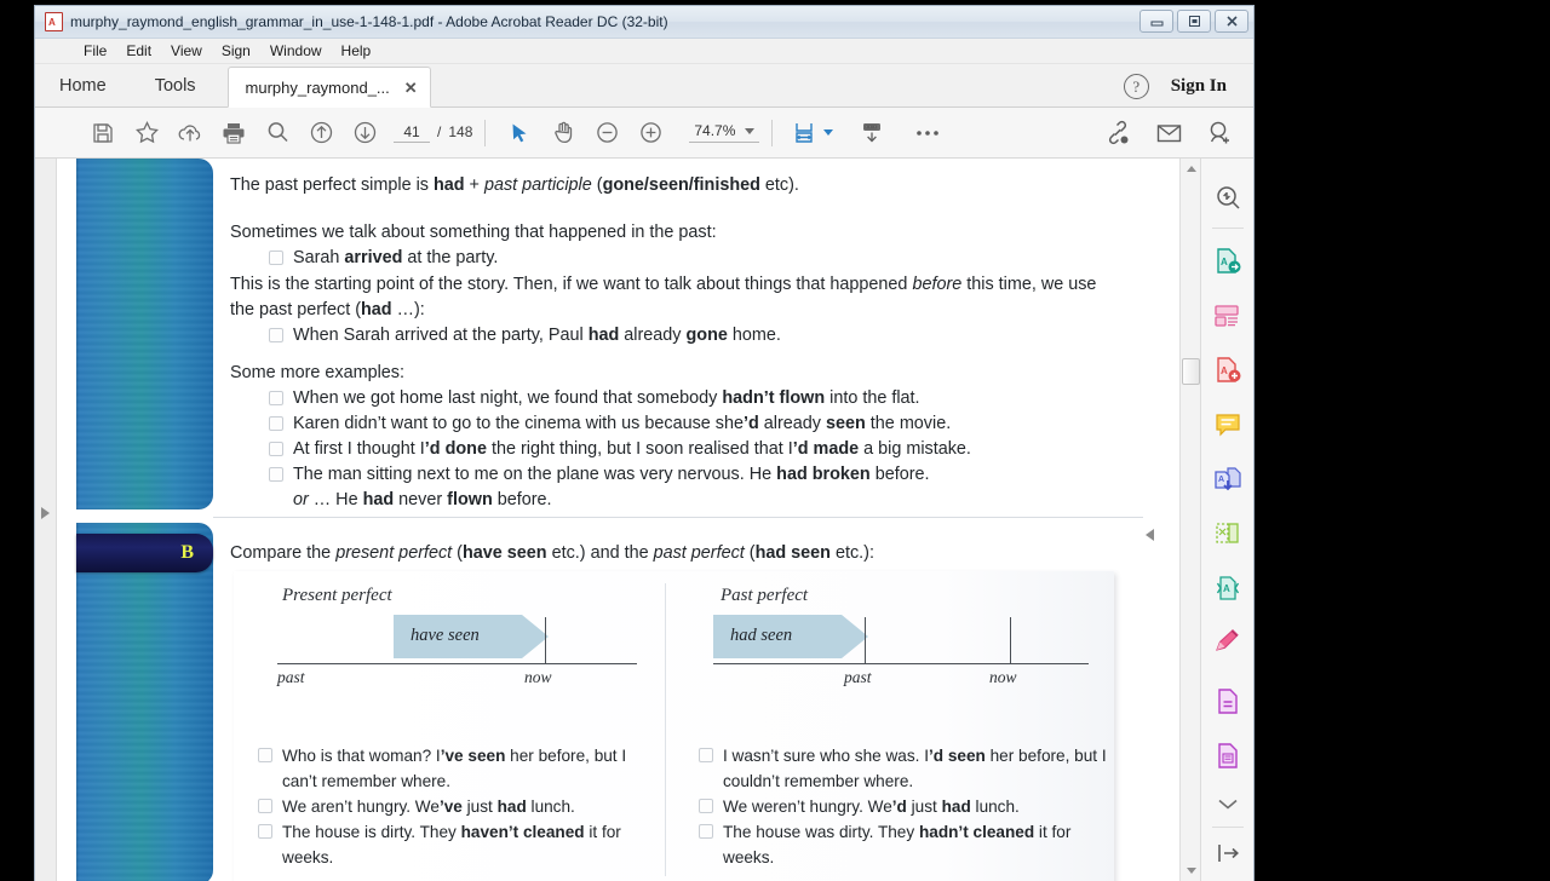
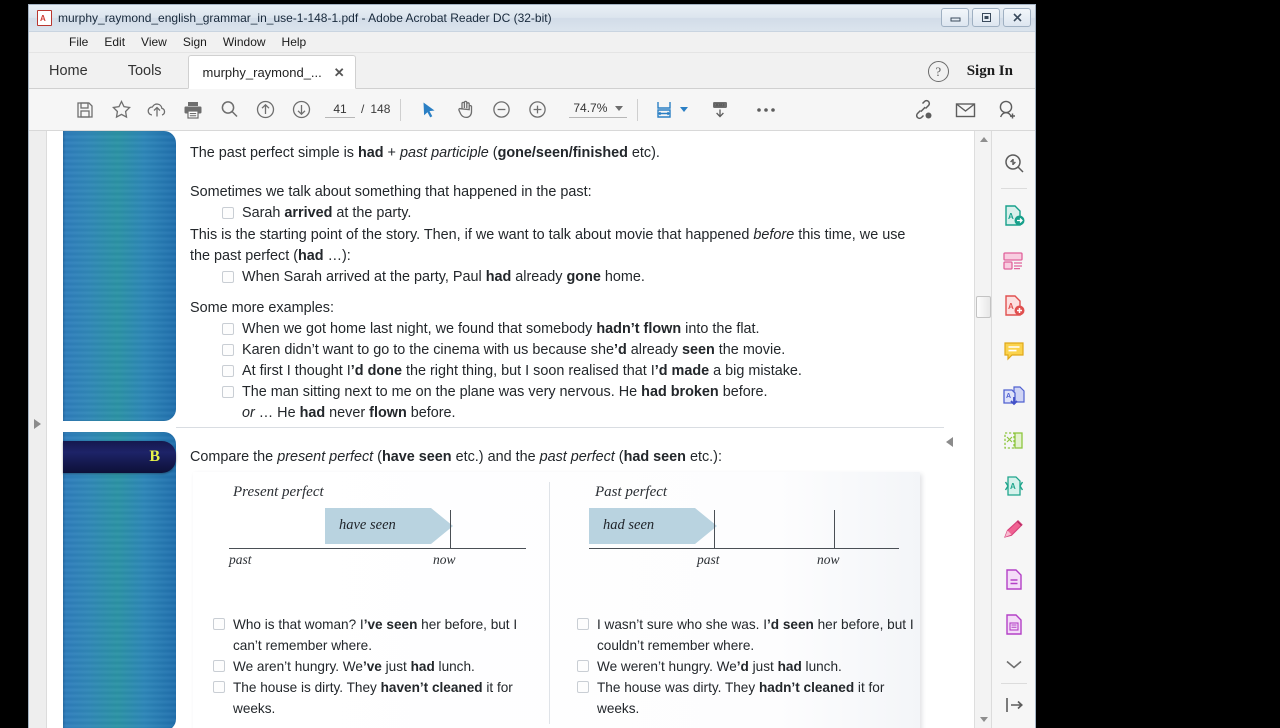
  A
  murphy_raymond_english_grammar_in_use-1-148-1.pdf - Adobe Acrobat Reader DC (32-bit)
  File
  Edit
  View
  Sign
  Window
  Help
  Home
  Tools
  murphy_raymond_...
  ✕
  ?
  Sign In
  41
  /
  148
  74.7%
  B
  The past perfect simple is had + past participle (gone/seen/finished etc).
  Sometimes we talk about something that happened in the past:
  Sarah arrived at the party.
- This is the starting point of the story. Then, if we want to talk about things that happened before this time, we use the past perfect (had …):
+ This is the starting point of the story. Then, if we want to talk about movie that happened before this time, we use the past perfect (had …):
  When Sarah arrived at the party, Paul had already gone home.
  Some more examples:
  When we got home last night, we found that somebody hadn’t flown into the flat.
  Karen didn’t want to go to the cinema with us because she’d already seen the movie.
  At first I thought I’d done the right thing, but I soon realised that I’d made a big mistake.
  The man sitting next to me on the plane was very nervous. He had broken before.
  or … He had never flown before.
  Compare the present perfect (have seen etc.) and the past perfect (had seen etc.):
  Present perfect
  have seen
  past
  now
  Who is that woman? I’ve seen her before, but I can’t remember where.
  We aren’t hungry. We’ve just had lunch.
  The house is dirty. They haven’t cleaned it for weeks.
  Past perfect
  had seen
  past
  now
  I wasn’t sure who she was. I’d seen her before, but I couldn’t remember where.
  We weren’t hungry. We’d just had lunch.
  The house was dirty. They hadn’t cleaned it for weeks.
  A
  A
  A
